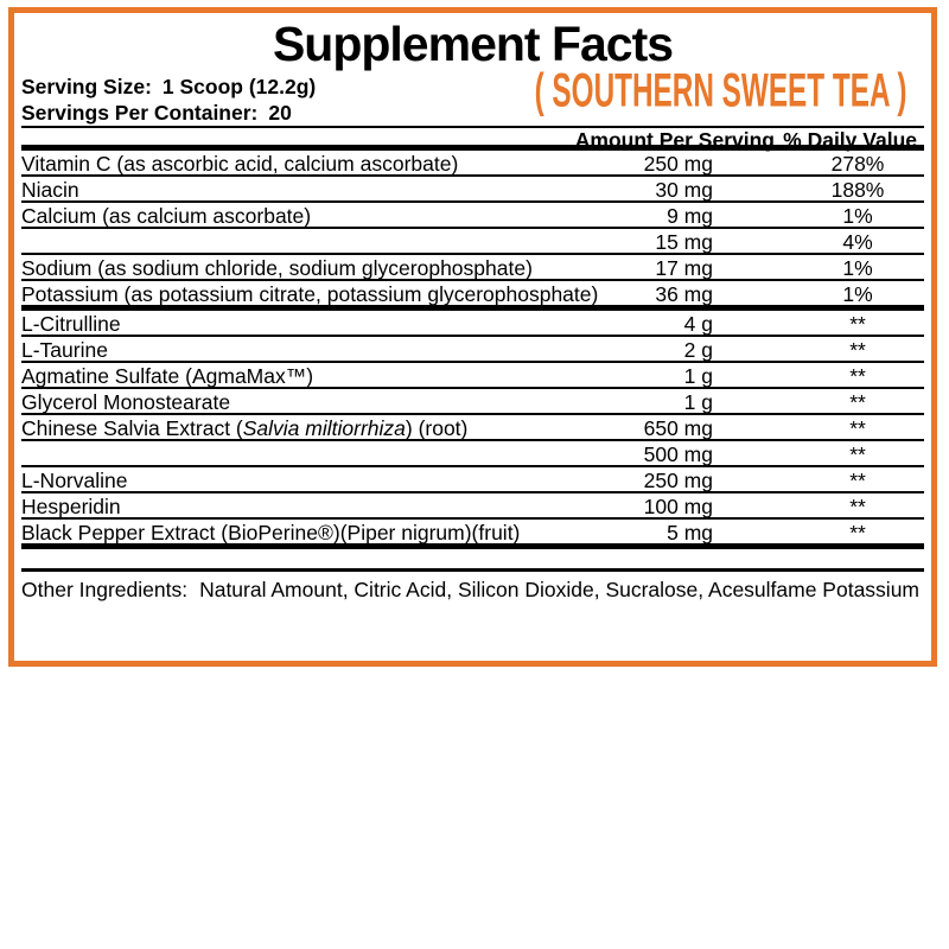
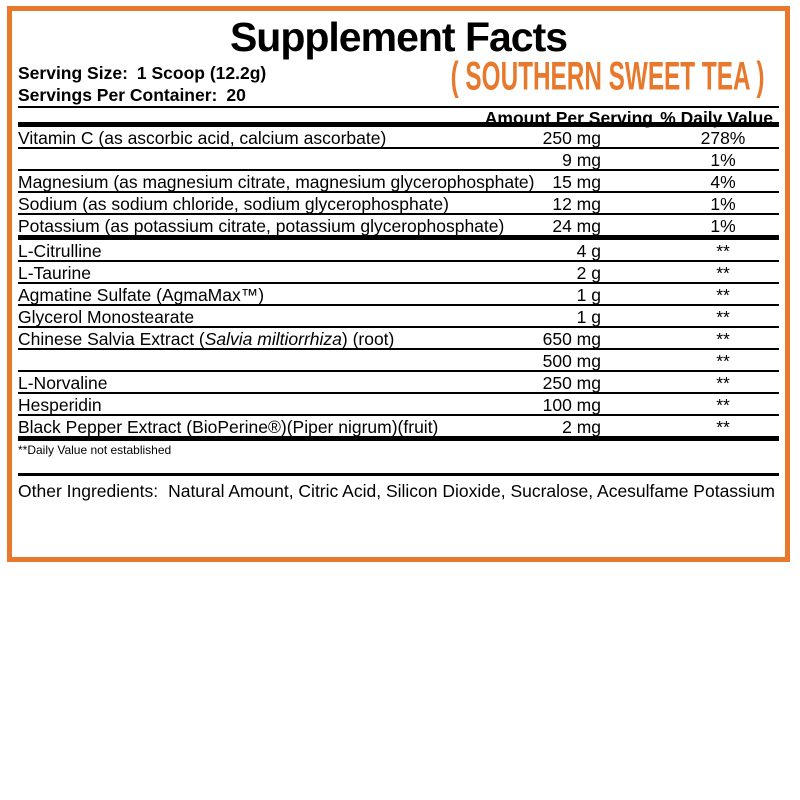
  Supplement Facts
  Serving Size: 1 Scoop (12.2g)
  Servings Per Container: 20
  ( SOUTHERN SWEET TEA )
  Amount Per Serving
  % Daily Value
  Vitamin C (as ascorbic acid, calcium ascorbate)
  250 mg
  278%
- Niacin
- 30 mg
- 188%
- Calcium (as calcium ascorbate)
  9 mg
  1%
+ Magnesium (as magnesium citrate, magnesium glycerophosphate)
  15 mg
  4%
  Sodium (as sodium chloride, sodium glycerophosphate)
- 17 mg
+ 12 mg
  1%
  Potassium (as potassium citrate, potassium glycerophosphate)
- 36 mg
+ 24 mg
  1%
  L-Citrulline
  4 g
  **
  L-Taurine
  2 g
  **
  Agmatine Sulfate (AgmaMax™)
  1 g
  **
  Glycerol Monostearate
  1 g
  **
  Chinese Salvia Extract (Salvia miltiorrhiza) (root)
  650 mg
  **
  500 mg
  **
  L-Norvaline
  250 mg
  **
  Hesperidin
  100 mg
  **
  Black Pepper Extract (BioPerine®)(Piper nigrum)(fruit)
- 5 mg
+ 2 mg
  **
+ **Daily Value not established
  Other Ingredients: Natural Amount, Citric Acid, Silicon Dioxide, Sucralose, Acesulfame Potassium
